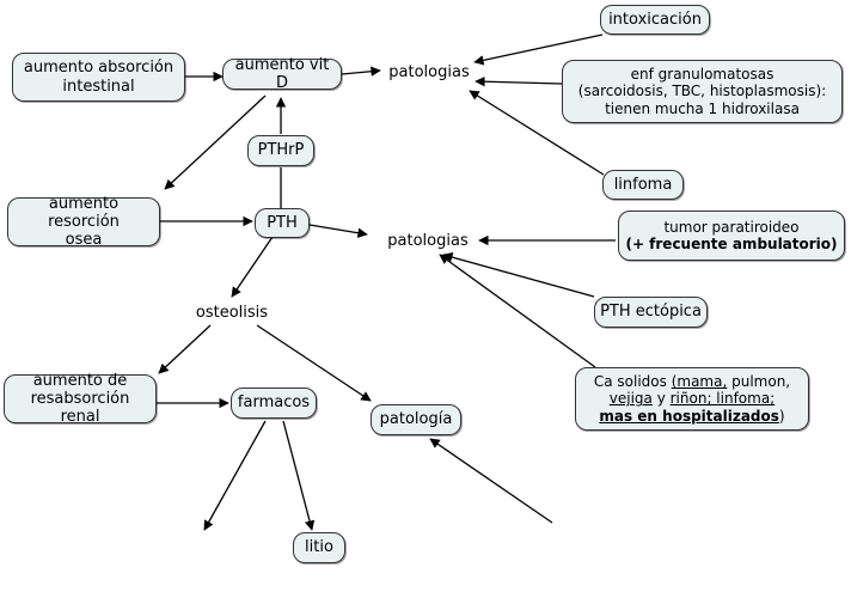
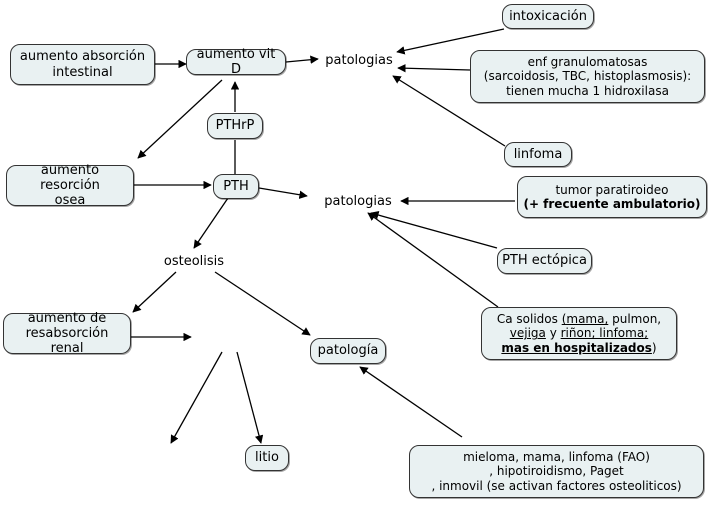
  aumento absorción
  intestinal
  aumento vit D
  patologias
  intoxicación
  enf granulomatosas
  (sarcoidosis, TBC, histoplasmosis):
  tienen mucha 1 hidroxilasa
  linfoma
  PTHrP
  aumento resorción
  osea
  PTH
  patologias
  tumor paratiroideo
  (+ frecuente ambulatorio)
  PTH ectópica
  Ca solidos (mama, pulmon,
  vejiga y riñon; linfoma;
  mas en hospitalizados)
  osteolisis
  aumento de
  resabsorción renal
- farmacos
  patología
  litio
+ mieloma, mama, linfoma (FAO)
+ , hipotiroidismo, Paget
+ , inmovil (se activan factores osteoliticos)
